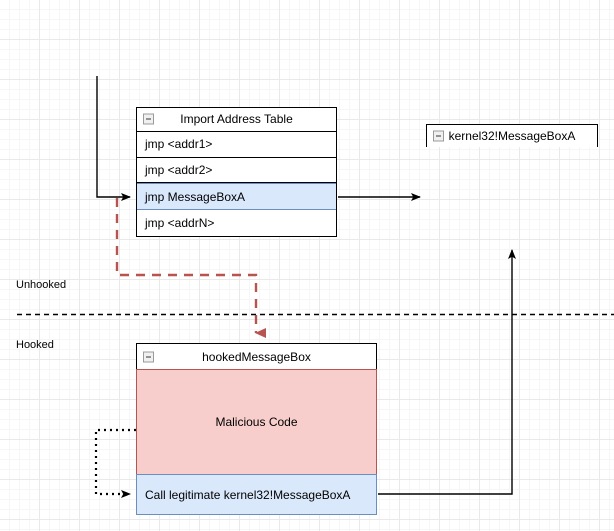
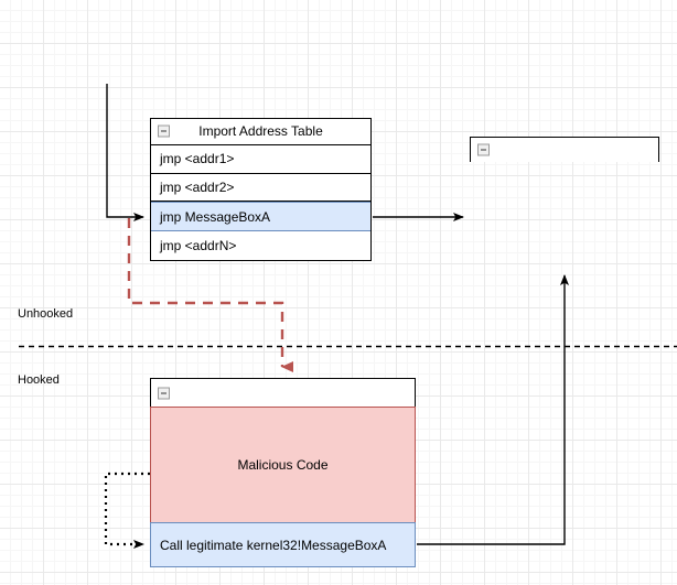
  Import Address Table
  jmp <addr1>
  jmp <addr2>
  jmp MessageBoxA
  jmp <addrN>
- kernel32!MessageBoxA
- hookedMessageBox
  Malicious Code
  Call legitimate kernel32!MessageBoxA
  Unhooked
  Hooked
